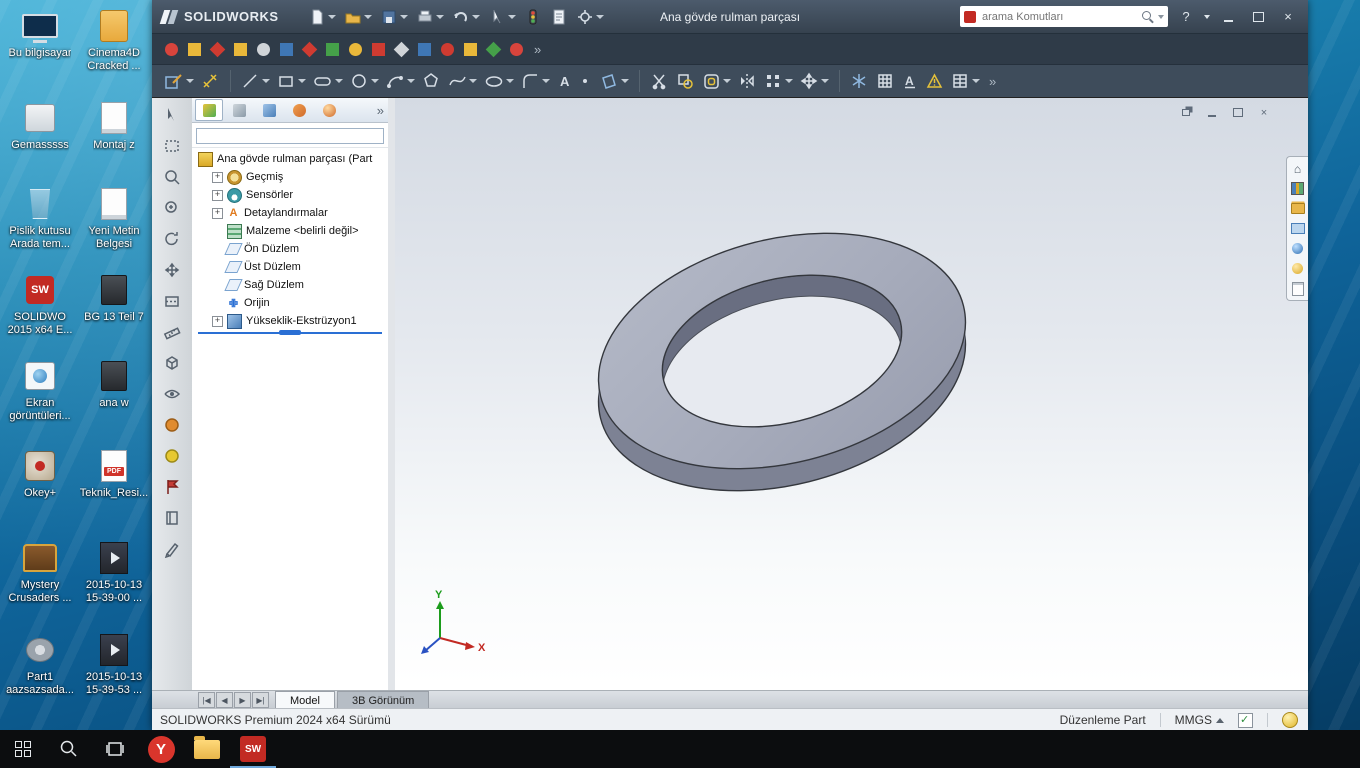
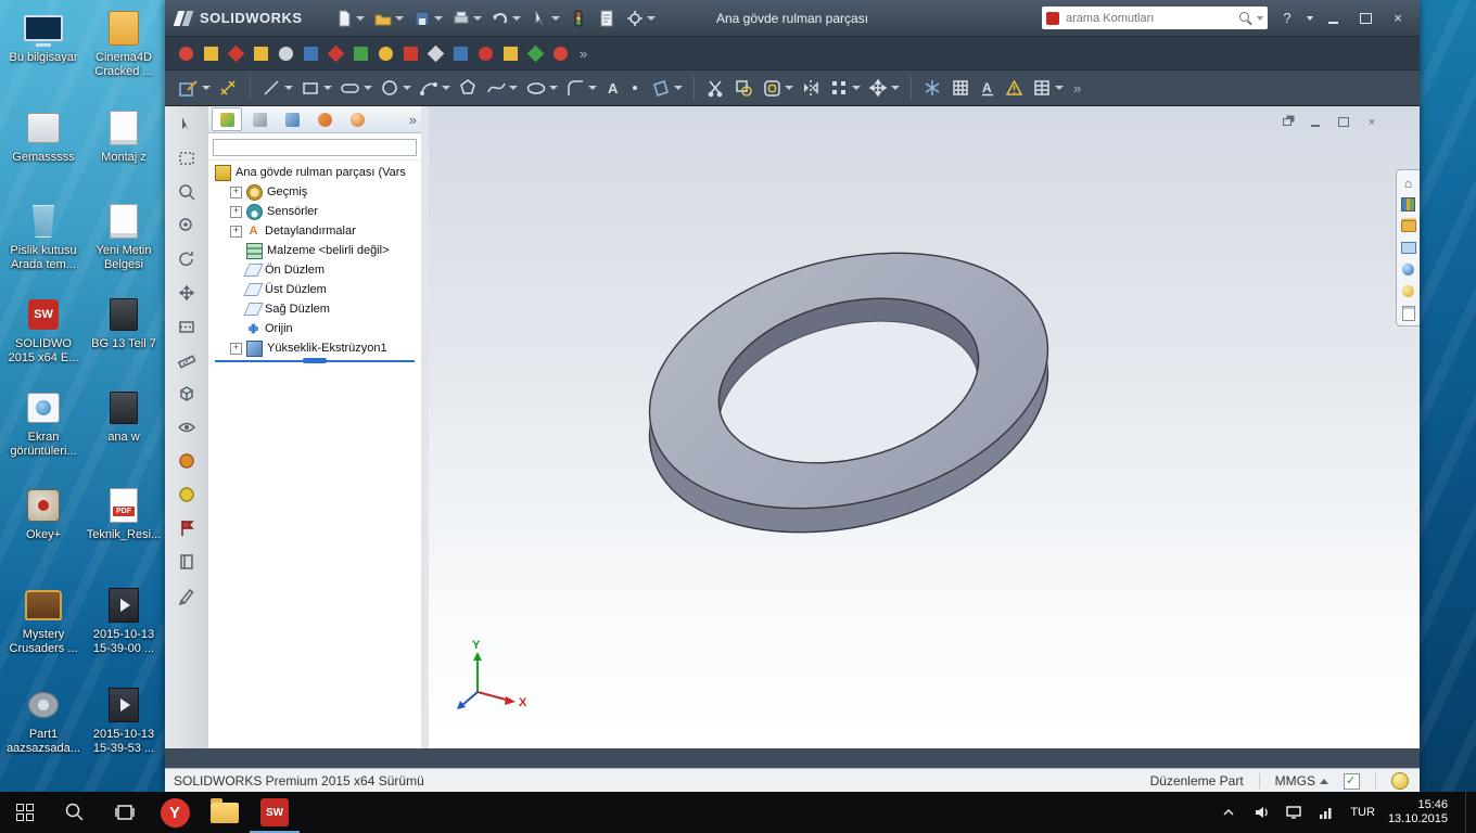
  Bu bilgisayar
  Cinema4D Cracked ...
  Gemasssss
  Montaj z
  Pislik kutusu Arada tem...
  Yeni Metin Belgesi
  SOLIDWO 2015 x64 E...
  BG 13 Teil 7
  Ekran görüntüleri...
  ana w
  Okey+
  Teknik_Resi...
  Mystery Crusaders ...
  2015-10-13 15-39-00 ...
  Part1 aazsazsada...
  2015-10-13 15-39-53 ...
  SOLIDWORKS
  Ana gövde rulman parçası
  arama Komutları
  ?
  ×
  »
  A
  A
  »
  »
- Ana gövde rulman parçası (Part
+ Ana gövde rulman parçası (Vars
  Geçmiş
  Sensörler
  Detaylandırmalar
  Malzeme <belirli değil>
  Ön Düzlem
  Üst Düzlem
  Sağ Düzlem
  Orijin
  Yükseklik-Ekstrüzyon1
  ×
  Y
  X
- |◀
- ◀
- ▶
- ▶|
- Model
- 3B Görünüm
- SOLIDWORKS Premium 2024 x64 Sürümü
+ SOLIDWORKS Premium 2015 x64 Sürümü
  Düzenleme Part
  MMGS
+ TUR
+ 15:46
+ 13.10.2015
